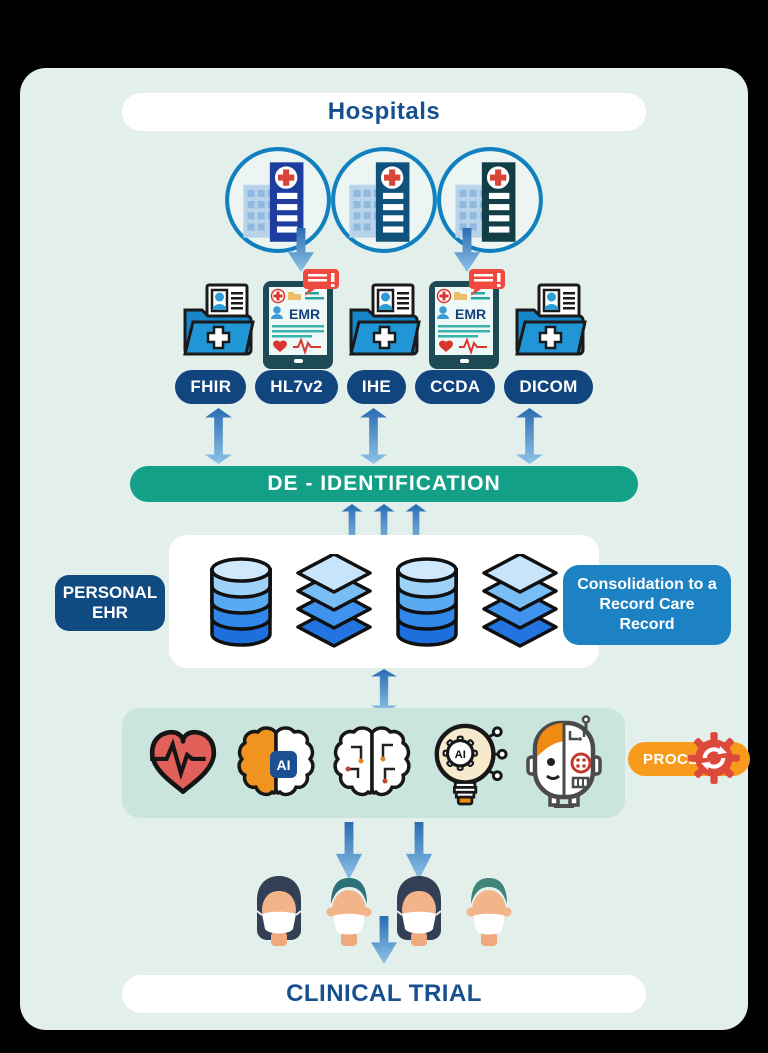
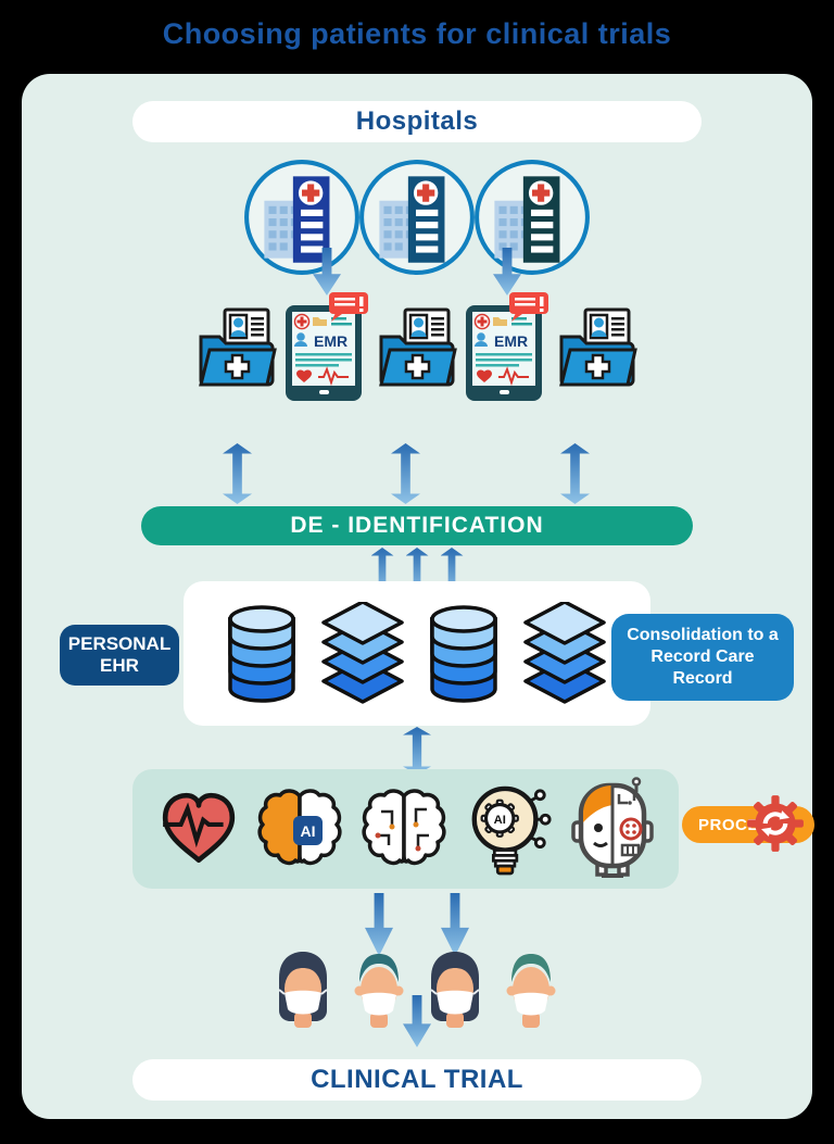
+ Choosing patients for clinical trials
  Hospitals
  EMR
  EMR
- FHIR
- HL7v2
- IHE
- CCDA
- DICOM
  DE - IDENTIFICATION
  PERSONAL
  EHR
  Consolidation to a Record Care Record
  AI
  AI
  CLINICAL TRIAL
